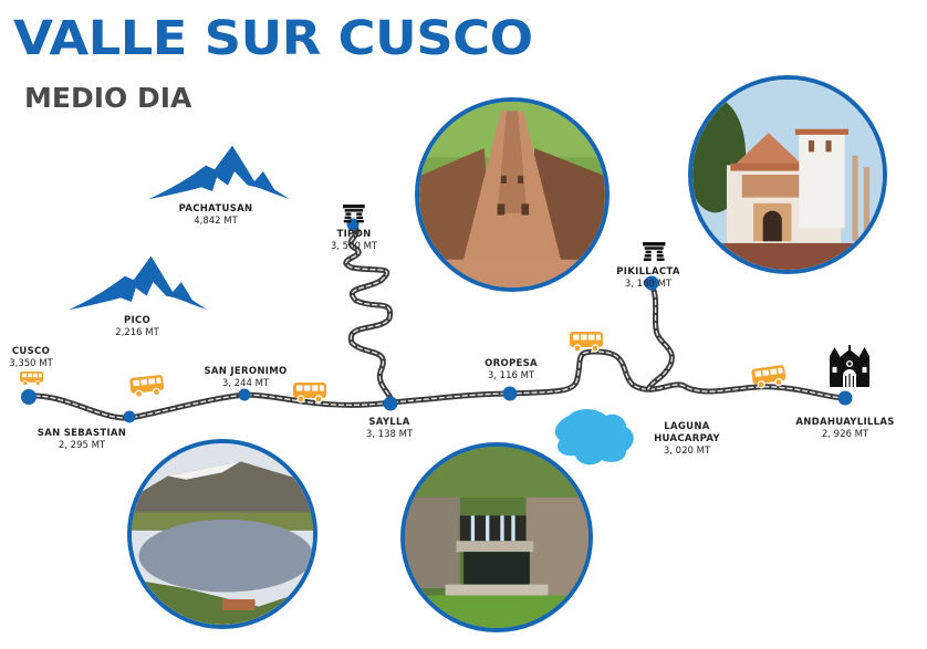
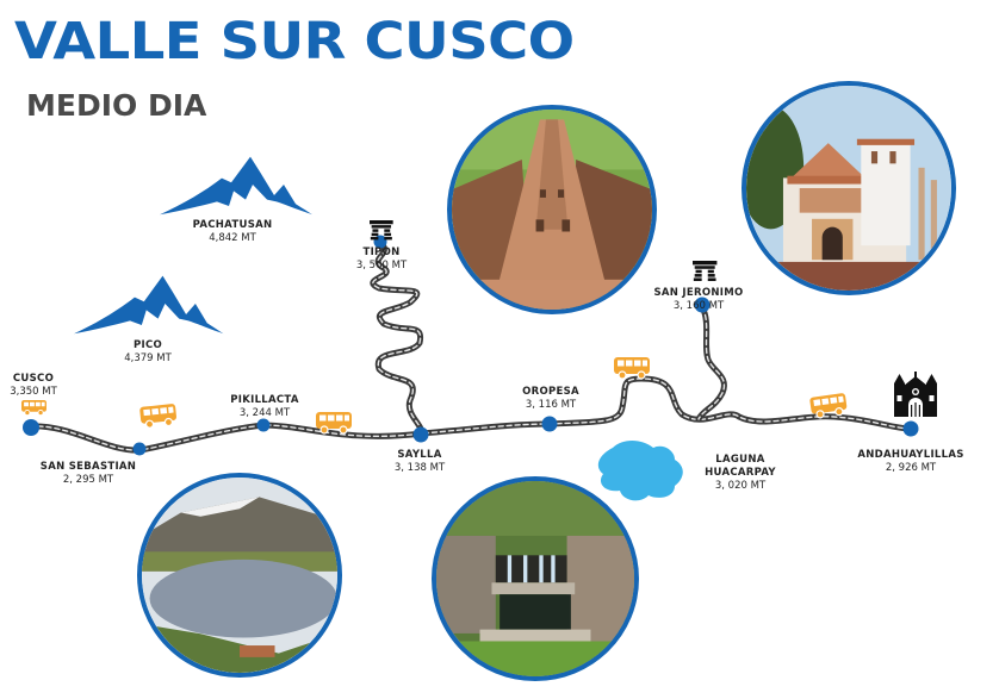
  VALLE SUR CUSCO
  MEDIO DIA
  PACHATUSAN
  4,842 MT
  PICO
- 2,216 MT
+ 4,379 MT
  CUSCO
  3,350 MT
  SAN SEBASTIAN
  2, 295 MT
- SAN JERONIMO
+ PIKILLACTA
  3, 244 MT
  TIPON
  3, 560 MT
  SAYLLA
  3, 138 MT
  OROPESA
  3, 116 MT
- PIKILLACTA
+ SAN JERONIMO
  3, 160 MT
  LAGUNA
  HUACARPAY
  3, 020 MT
  ANDAHUAYLILLAS
  2, 926 MT
